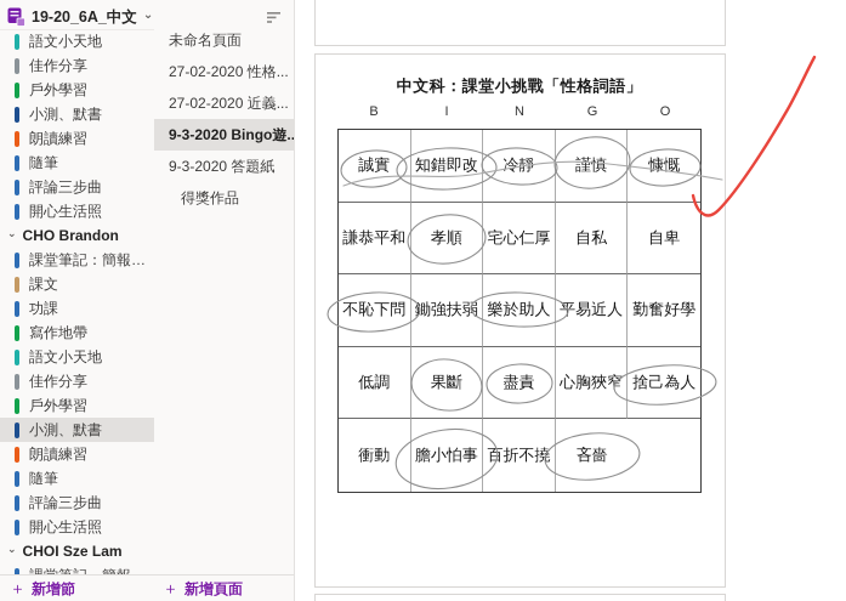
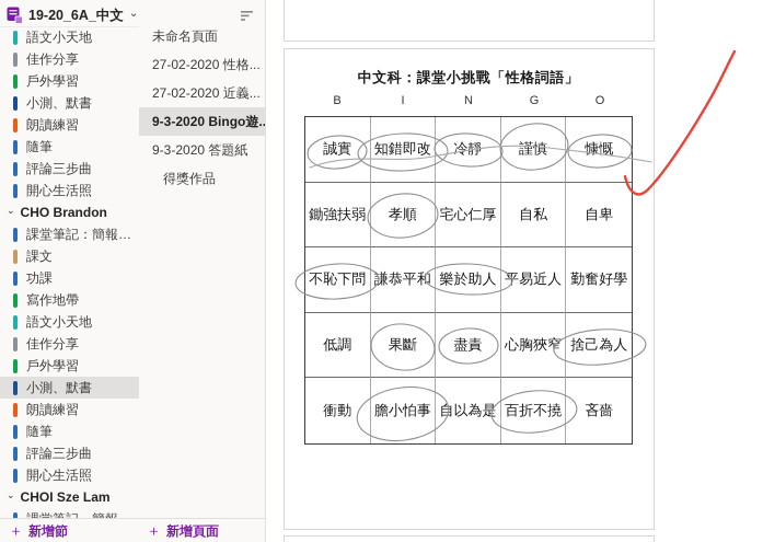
  19-20_6A_中文
  ⌄
  語文小天地
  佳作分享
  戶外學習
  小測、默書
  朗讀練習
  隨筆
  評論三步曲
  開心生活照
  ⌄
  CHO Brandon
  課堂筆記：簡報、..
  課文
  功課
  寫作地帶
  語文小天地
  佳作分享
  戶外學習
  小測、默書
  朗讀練習
  隨筆
  評論三步曲
  開心生活照
  ⌄
  CHOI Sze Lam
  未命名頁面
  27-02-2020 性格...
  27-02-2020 近義...
  9-3-2020 Bingo遊.
  9-3-2020 答題紙
  得獎作品
  ＋
  新增節
  ＋
  新增頁面
  中文科：課堂小挑戰「性格詞語」
  B
  I
  N
  G
  O
  誠實
  知錯即改
  謹慎
  慷慨
- 謙恭平和
+ 鋤強扶弱
  孝順
  宅心仁厚
  自私
  自卑
  不恥下問
- 鋤強扶弱
+ 謙恭平和
  樂於助人
  易近人
  勤奮好學
  低調
  果斷
  盡責
  心胸狹窄
  捨己為人
  衝動
  膽小怕事
+ 自以為是
  百折不撓
  吝嗇
